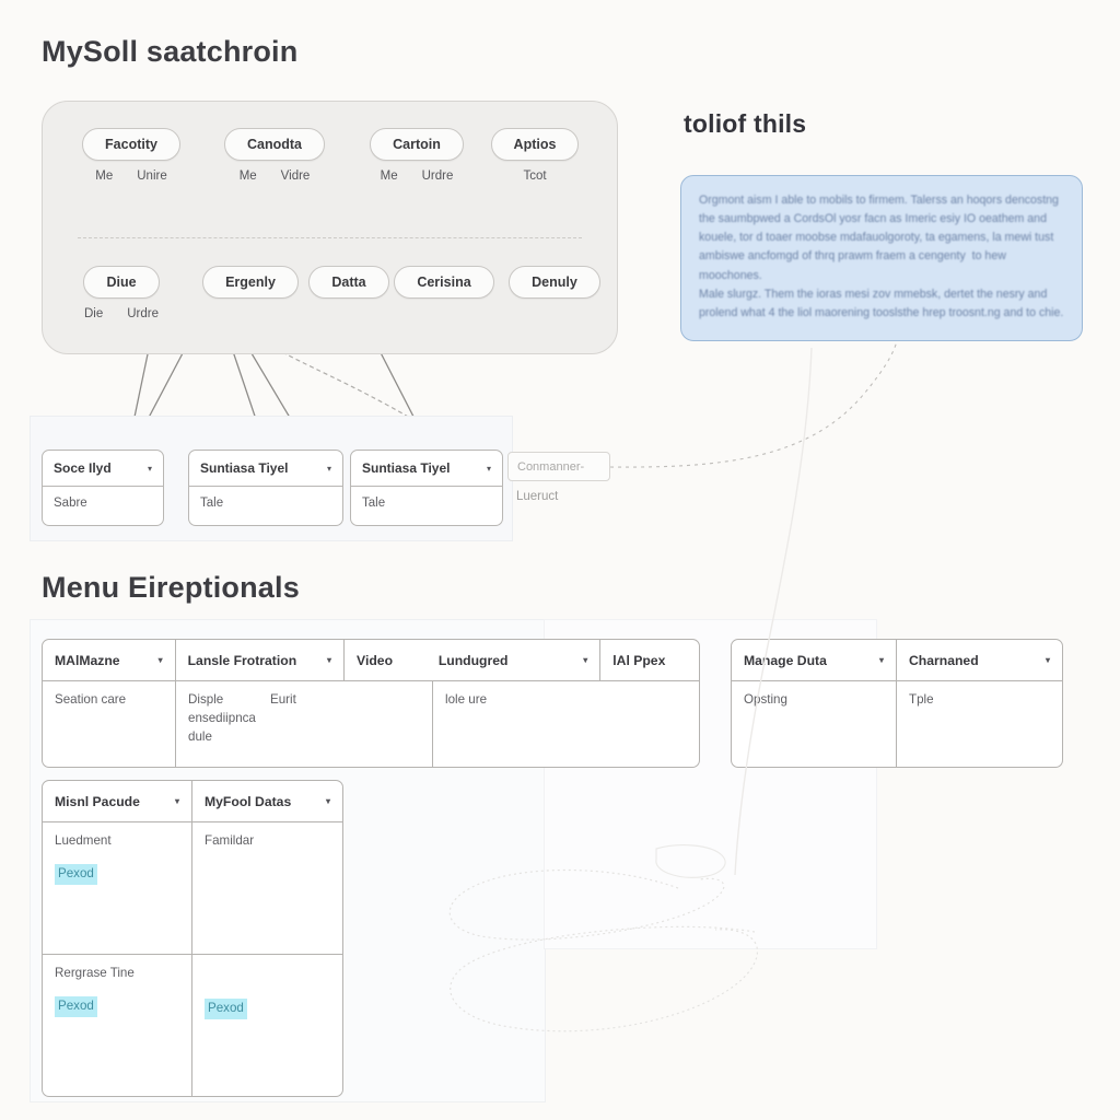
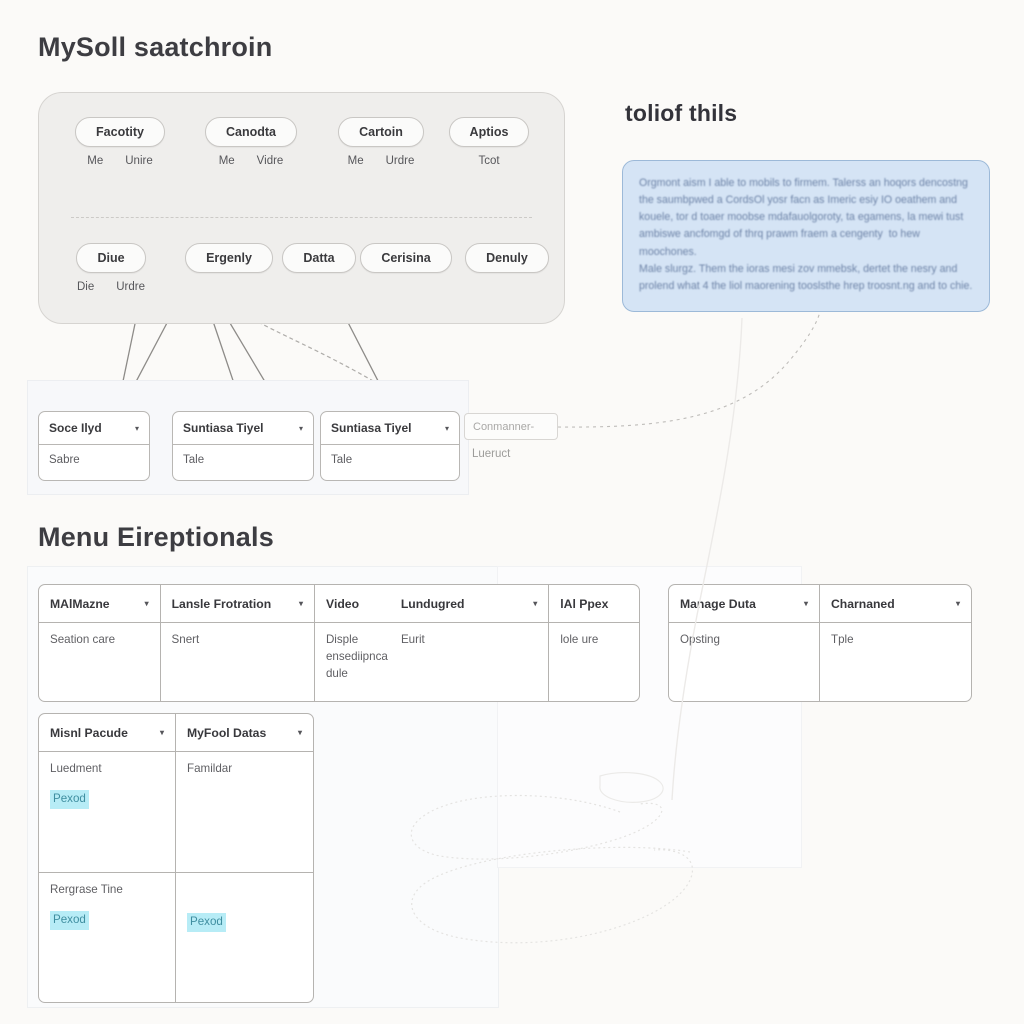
  MySoll saatchroin
  toliof thils
  Menu Eireptionals
  Facotity
  Me
  Unire
  Canodta
  Me
  Vidre
  Cartoin
  Me
  Urdre
  Aptios
  Tcot
  Diue
  Die
  Urdre
  Ergenly
  Datta
  Cerisina
  Denuly
  Orgmont aism I able to mobils to firmem. Talerss an hoqors dencostng the saumbpwed a CordsOl yosr facn as Imeric esiy IO oeathem and kouele, tor d toaer moobse mdafauolgoroty, ta egamens, la mewi tust ambiswe ancfomgd of thrq prawm fraem a cengenty to hew moochones.
  Male slurgz. Them the ioras mesi zov mmebsk, dertet the nesry and prolend what 4 the liol maorening tooslsthe hrep troosnt.ng and to chie.
  Soce Ilyd
  ▾
  Sabre
  Suntiasa Tiyel
  ▾
  Tale
  Suntiasa Tiyel
  ▾
  Tale
  Conmanner-
  Lueruct
  MAlMazne
  ▾
  Lansle Frotration
  ▾
  Video
  Lundugred
  ▾
  lAl Ppex
  Seation care
+ Snert
  Disple
  ensediipnca
  dule
  Eurit
  lole ure
  Manage Duta
  ▾
  Charnaned
  ▾
  Osting
  Tple
  Misnl Pacude
  ▾
  MyFool Datas
  ▾
  Luedment
  Pexod
  Famildar
  Rergrase Tine
  Pexod
  Pexod
